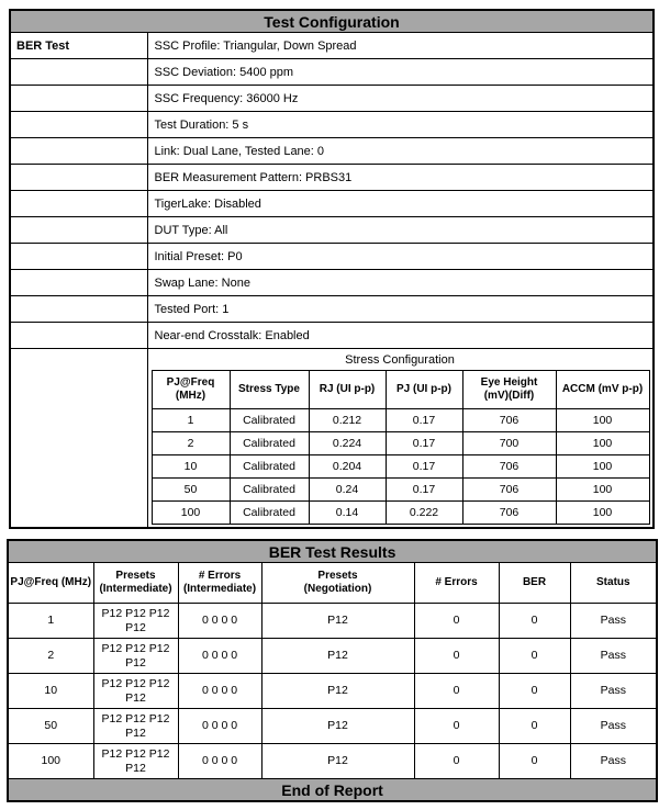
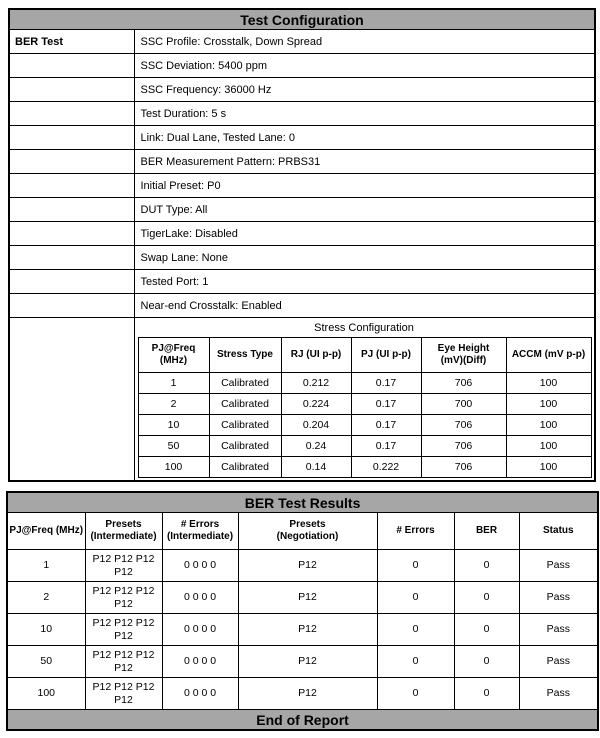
  Test Configuration
- BER Test	SSC Profile: Triangular, Down Spread
+ BER Test	SSC Profile: Crosstalk, Down Spread
  	SSC Deviation: 5400 ppm
  	SSC Frequency: 36000 Hz
  	Test Duration: 5 s
  	Link: Dual Lane, Tested Lane: 0
  	BER Measurement Pattern: PRBS31
- 	TigerLake: Disabled
+ 	Initial Preset: P0
  	DUT Type: All
- 	Initial Preset: P0
+ 	TigerLake: Disabled
  	Swap Lane: None
  	Tested Port: 1
  	Near-end Crosstalk: Enabled
  	Stress Configuration
  PJ@Freq (MHz)	Stress Type	RJ (UI p-p)	PJ (UI p-p)	Eye Height (mV)(Diff)	ACCM (mV p-p)
  1	Calibrated	0.212	0.17	706	100
  2	Calibrated	0.224	0.17	700	100
  10	Calibrated	0.204	0.17	706	100
  50	Calibrated	0.24	0.17	706	100
  100	Calibrated	0.14	0.222	706	100
  BER Test Results
  PJ@Freq (MHz)	Presets (Intermediate)	# Errors (Intermediate)	Presets (Negotiation)	# Errors	BER	Status
  1	P12 P12 P12 P12	0 0 0 0	P12	0	0	Pass
  2	P12 P12 P12 P12	0 0 0 0	P12	0	0	Pass
  10	P12 P12 P12 P12	0 0 0 0	P12	0	0	Pass
  50	P12 P12 P12 P12	0 0 0 0	P12	0	0	Pass
  100	P12 P12 P12 P12	0 0 0 0	P12	0	0	Pass
  End of Report
